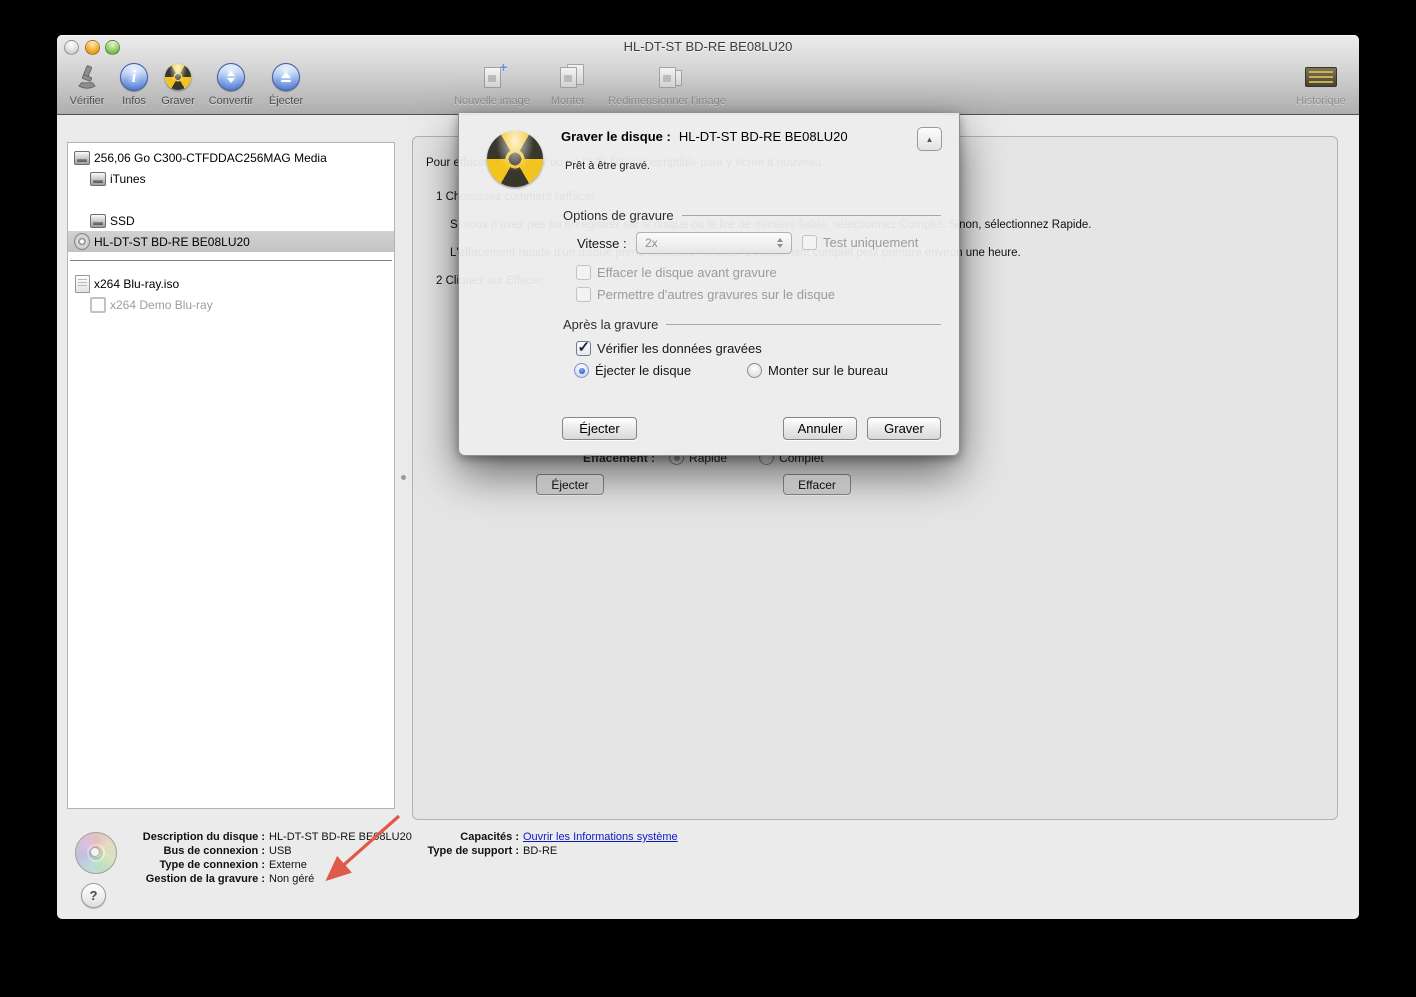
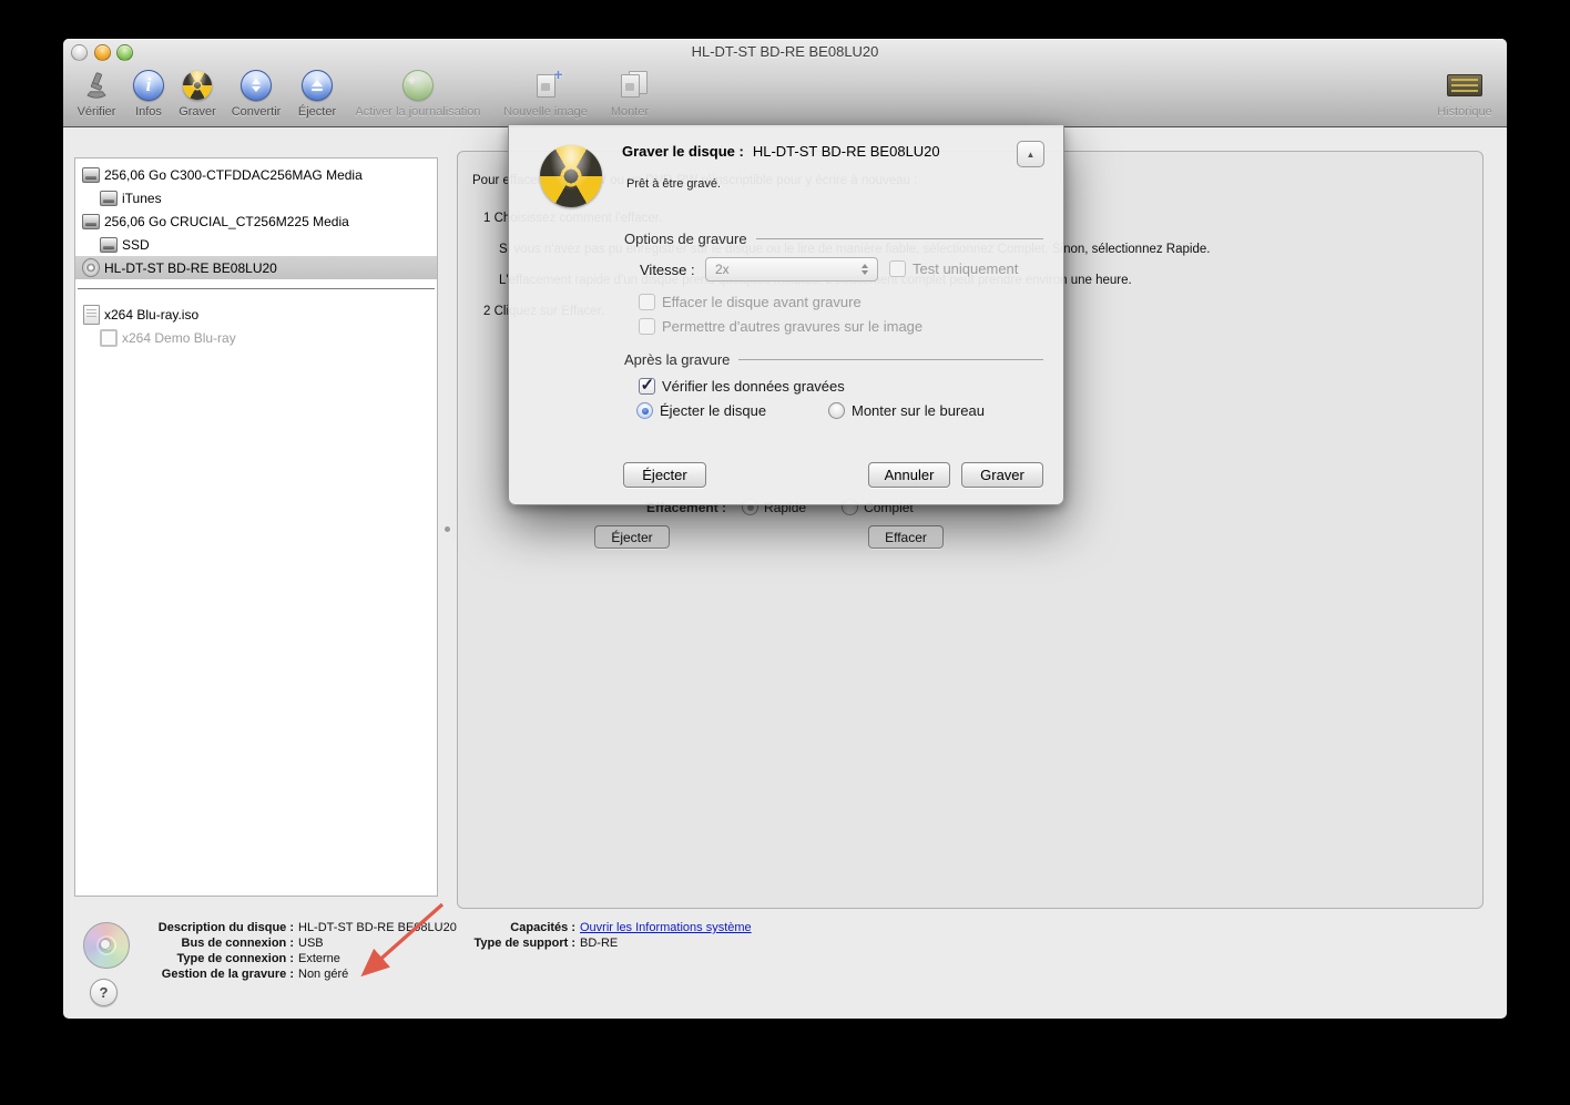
  HL-DT-ST BD-RE BE08LU20
  Vérifier
  i
  Infos
  Graver
  Convertir
  Éjecter
+ ✦
+ Activer la journalisation
  +
  Nouvelle image
  Monter
- Redimensionner l'image
  Historique
  256,06 Go C300-CTFDDAC256MAG Media
  iTunes
+ 256,06 Go CRUCIAL_CT256M225 Media
  SSD
  HL-DT-ST BD-RE BE08LU20
  x264 Blu-ray.iso
  x264 Demo Blu-ray
  Effacement :
  Rapide
  Complet
  Éjecter
  Effacer
  Graver le disque : HL-DT-ST BD-RE BE08LU20
  Prêt à être gravé.
  ▲
  Options de gravure
  Vitesse :
  2x
  Test uniquement
  Effacer le disque avant gravure
- Permettre d'autres gravures sur le disque
+ Permettre d'autres gravures sur le image
  Après la gravure
  Vérifier les données gravées
  Éjecter le disque
  Monter sur le bureau
  Éjecter
  Annuler
  Graver
  ?
  Description du disque :
  HL-DT-ST BD-RE BE8LU20
  Bus de connexion :
  USB
  Type de connexion :
  Externe
  Gestion de la gravure :
  Non géré
  Capacités :
  Ouvrir les Informations système
  Type de support :
  BD-RE
